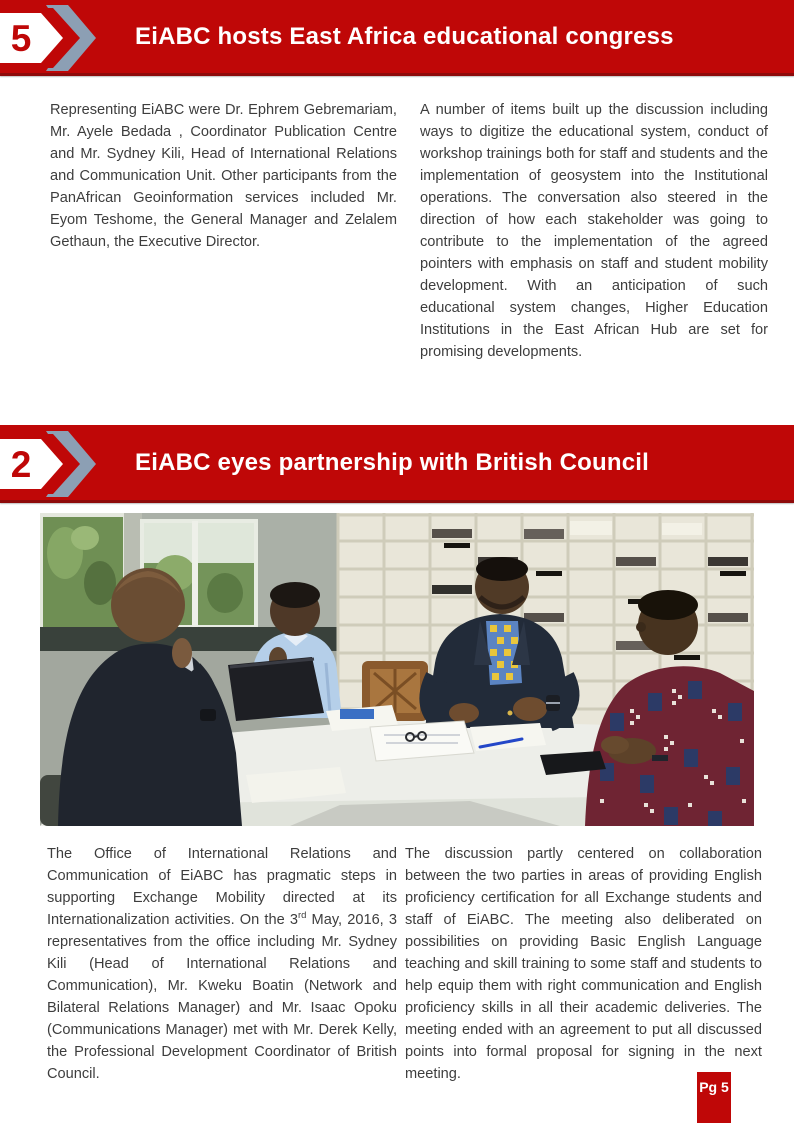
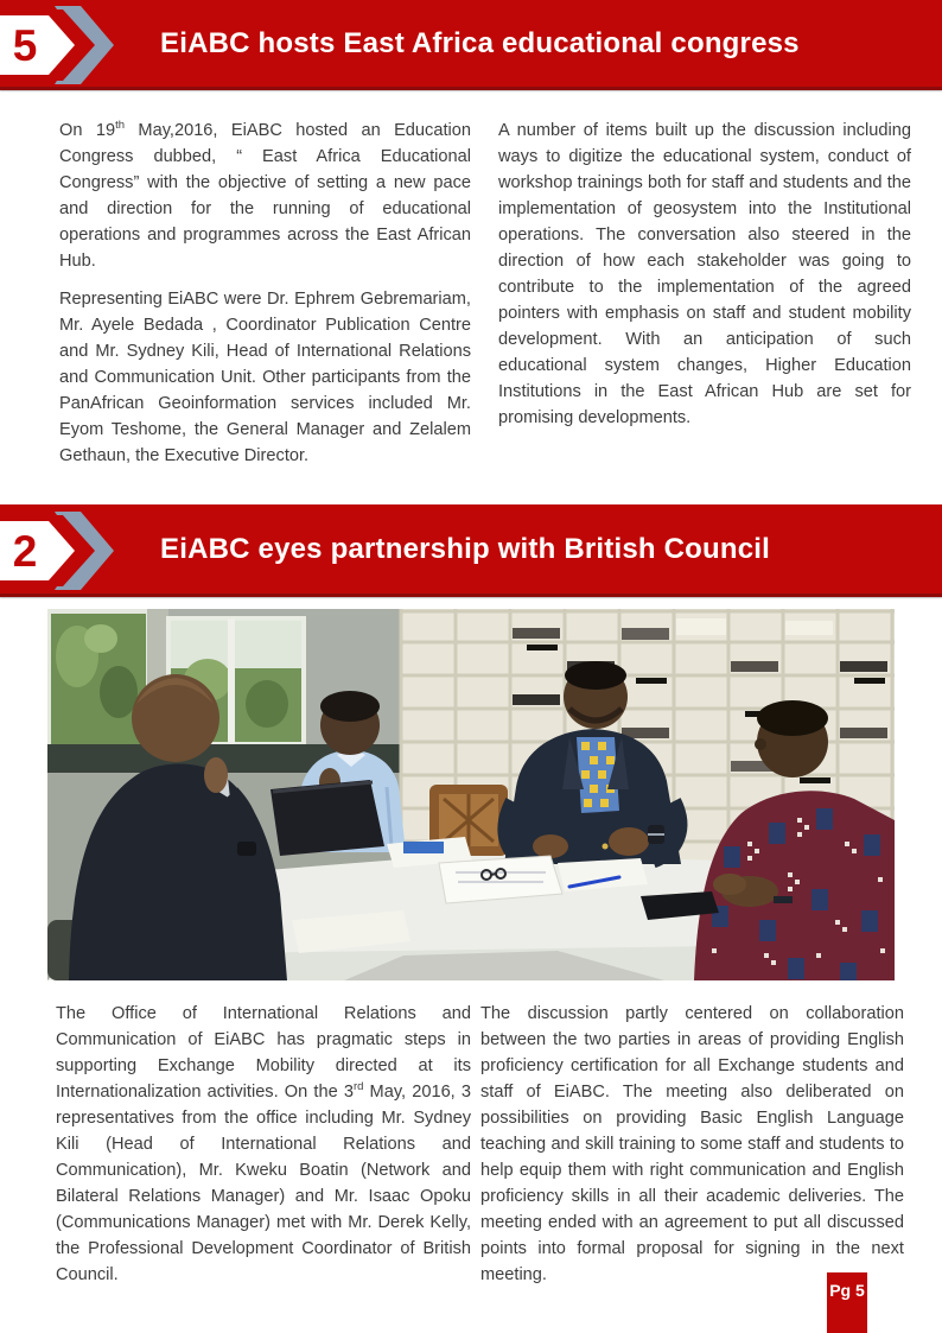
  5
  EiABC hosts East Africa educational congress
+ On 19th May,2016, EiABC hosted an Education Congress dubbed, “ East Africa Educational Congress” with the objective of setting a new pace and direction for the running of educational operations and programmes across the East African Hub.
  Representing EiABC were Dr. Ephrem Gebremariam, Mr. Ayele Bedada , Coordinator Publication Centre and Mr. Sydney Kili, Head of International Relations and Communication Unit. Other participants from the PanAfrican Geoinformation services included Mr. Eyom Teshome, the General Manager and Zelalem Gethaun, the Executive Director.
  A number of items built up the discussion including ways to digitize the educational system, conduct of workshop trainings both for staff and students and the implementation of geosystem into the Institutional operations. The conversation also steered in the direction of how each stakeholder was going to contribute to the implementation of the agreed pointers with emphasis on staff and student mobility development. With an anticipation of such educational system changes, Higher Education Institutions in the East African Hub are set for promising developments.
  2
  EiABC eyes partnership with British Council
  The Office of International Relations and Communication of EiABC has pragmatic steps in supporting Exchange Mobility directed at its Internationalization activities. On the 3rd May, 2016, 3 representatives from the office including Mr. Sydney Kili (Head of International Relations and Communication), Mr. Kweku Boatin (Network and Bilateral Relations Manager) and Mr. Isaac Opoku (Communications Manager) met with Mr. Derek Kelly, the Professional Development Coordinator of British Council.
  The discussion partly centered on collaboration between the two parties in areas of providing English proficiency certification for all Exchange students and staff of EiABC. The meeting also deliberated on possibilities on providing Basic English Language teaching and skill training to some staff and students to help equip them with right communication and English proficiency skills in all their academic deliveries. The meeting ended with an agreement to put all discussed points into formal proposal for signing in the next meeting.
  Pg 5
